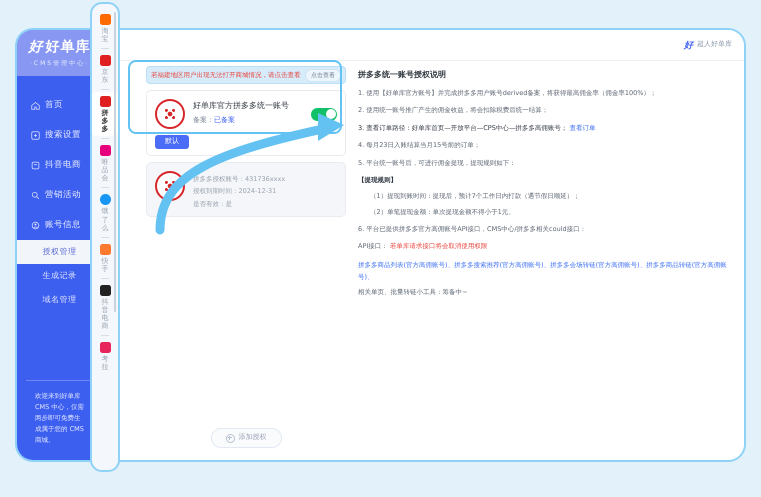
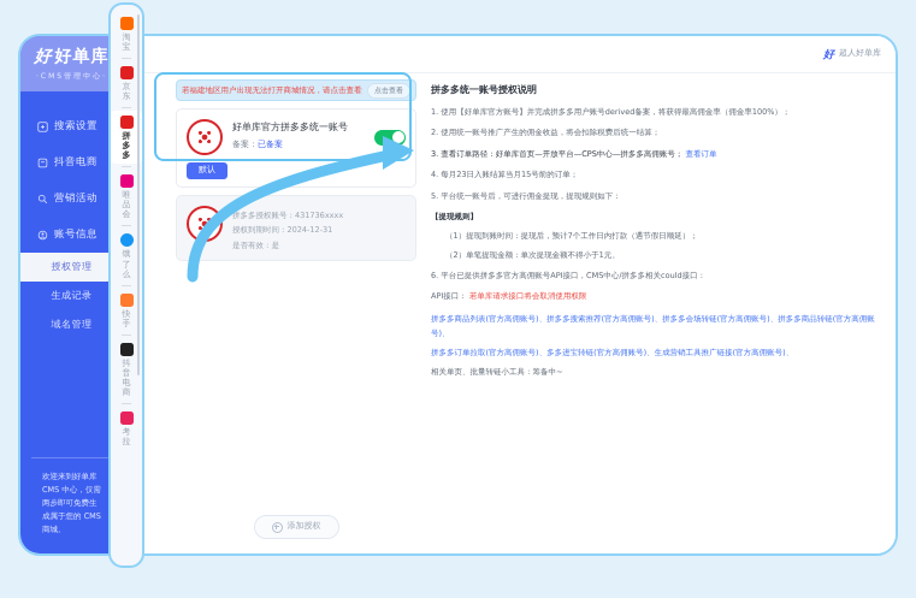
  好
  好单库
- 首页
  搜索设置
  抖音电商
  营销活动
  账号信息
  授权管理
  生成记录
  域名管理
  欢迎来到好单库 CMS 中心，仅需两步即可免费生成属于您的 CMS 商城。
  好
  超人好单库
  若福建地区用户出现无法打开商城情况，请点击查看
  好单库官方拼多多统一账号
  备案：已备案
  默认
  拼多多授权账号：431736xxxx
  授权到期时间：2024-12-31
  是否有效：是
  添加授权
  拼多多统一账号授权说明
  1. 使用【好单库官方账号】并完成拼多多用户账号derived备案，将获得最高佣金率（佣金率100%）；
  2. 使用统一账号推广产生的佣金收益，将会扣除税费后统一结算；
  3. 查看订单路径：好单库首页—开放平台—CPS中心—拼多多高佣账号； 查看订单
  4. 每月23日入账结算当月15号前的订单；
  5. 平台统一账号后，可进行佣金提现，提现规则如下：
  【提现规则】
  （1）提现到账时间：提现后，预计7个工作日内打款（遇节假日顺延）；
  （2）单笔提现金额：单次提现金额不得小于1元。
  6. 平台已提供拼多多官方高佣账号API接口，CMS中心/拼多多相关could接口：
  API接口： 若单库请求接口将会取消使用权限
  拼多多商品列表(官方高佣账号)、拼多多搜索推荐(官方高佣账号)、拼多多会场转链(官方高佣账号)、拼多多商品转链(官方高佣账号)、
+ 拼多多订单拉取(官方高佣账号)、多多进宝转链(官方高佣账号)、生成营销工具推广链接(官方高佣账号)、
  相关单页、批量转链小工具：筹备中~
  淘宝
  京东
  拼多多
  唯品会
  饿了么
  快手
  抖音电商
  考拉
